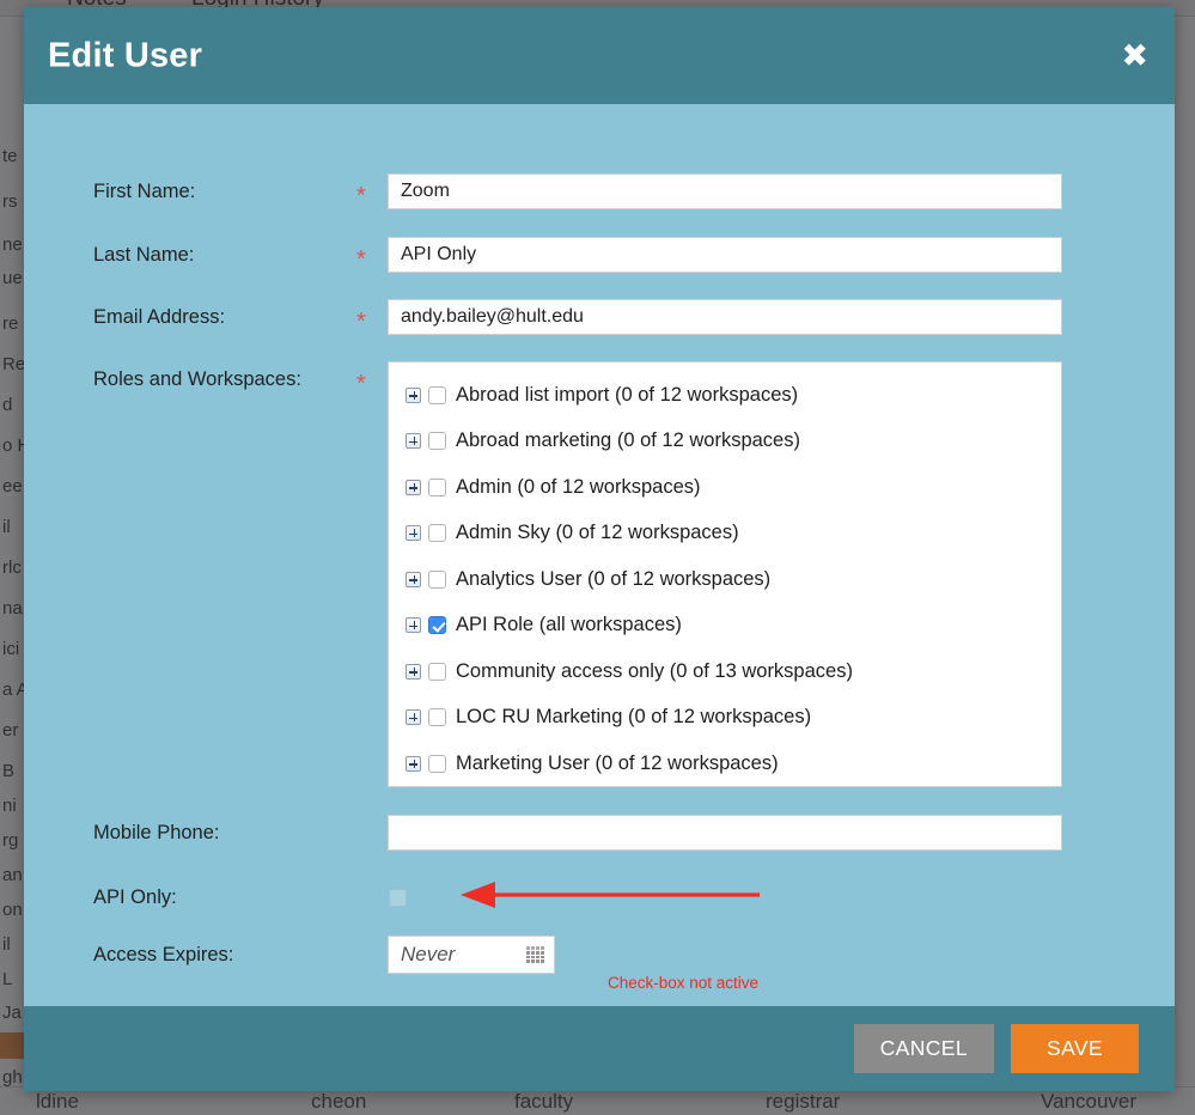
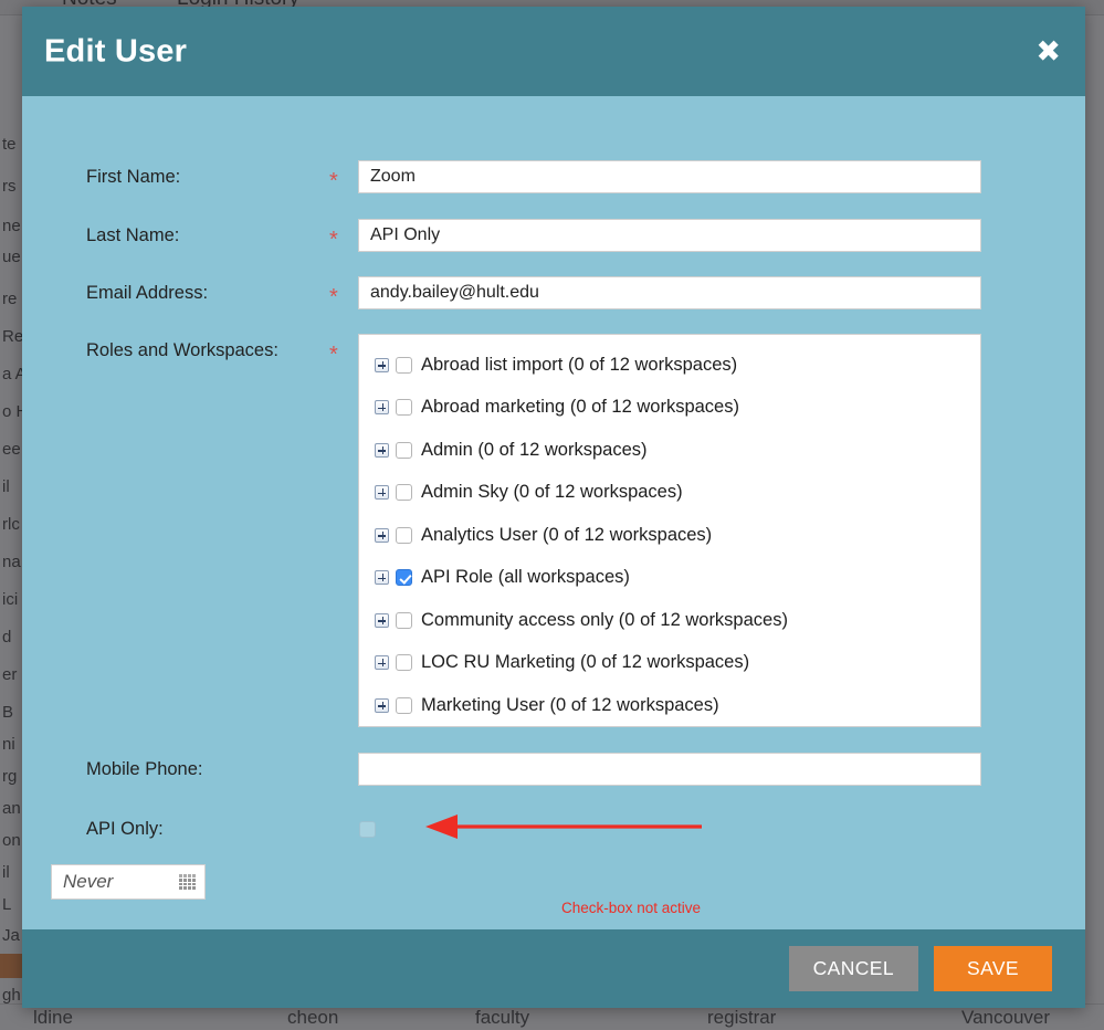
  te
  rs
  ne
  ue
  re
  Re
- d
+ a A
  ee
  il
  rlc
  na
  ici
- a A
+ d
  er
  B
  ni
  rg
  an
  on
  il
  L
  Ja
  gh
  ldine
  cheon
  faculty
  registrar
  Vancouver
  Edit User
  ✖
  First Name:
  *
  Zoom
  Last Name:
  *
  API Only
  Email Address:
  *
  andy.bailey@hult.edu
  Roles and Workspaces:
  *
  Abroad list import (0 of 12 workspaces)
  Abroad marketing (0 of 12 workspaces)
  Admin (0 of 12 workspaces)
  Admin Sky (0 of 12 workspaces)
  Analytics User (0 of 12 workspaces)
  API Role (all workspaces)
- Community access only (0 of 13 workspaces)
+ Community access only (0 of 12 workspaces)
  LOC RU Marketing (0 of 12 workspaces)
  Marketing User (0 of 12 workspaces)
  Mobile Phone:
  API Only:
- Access Expires:
  Never
  Check-box not active
  CANCEL
  SAVE
